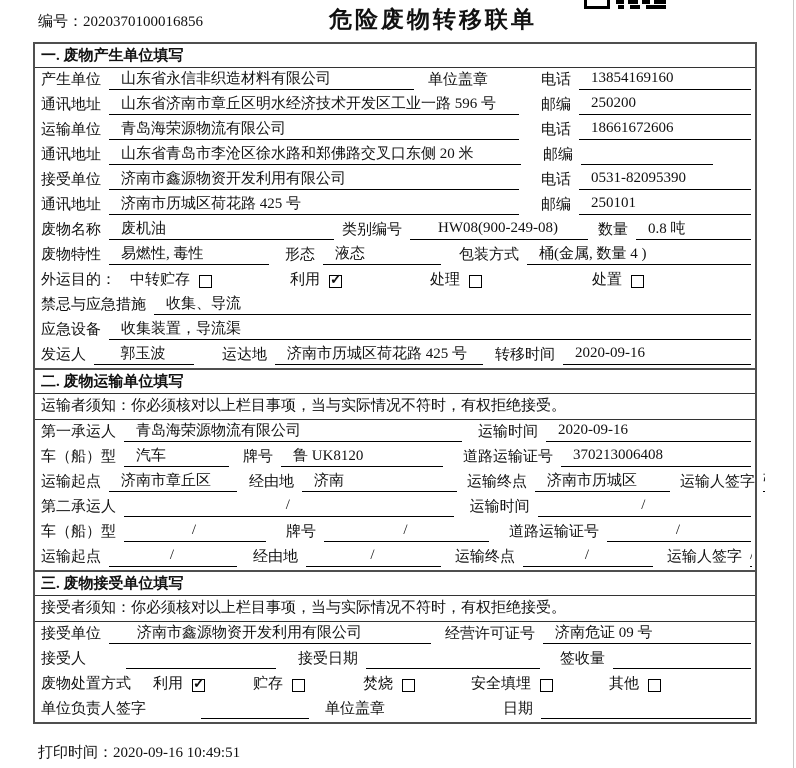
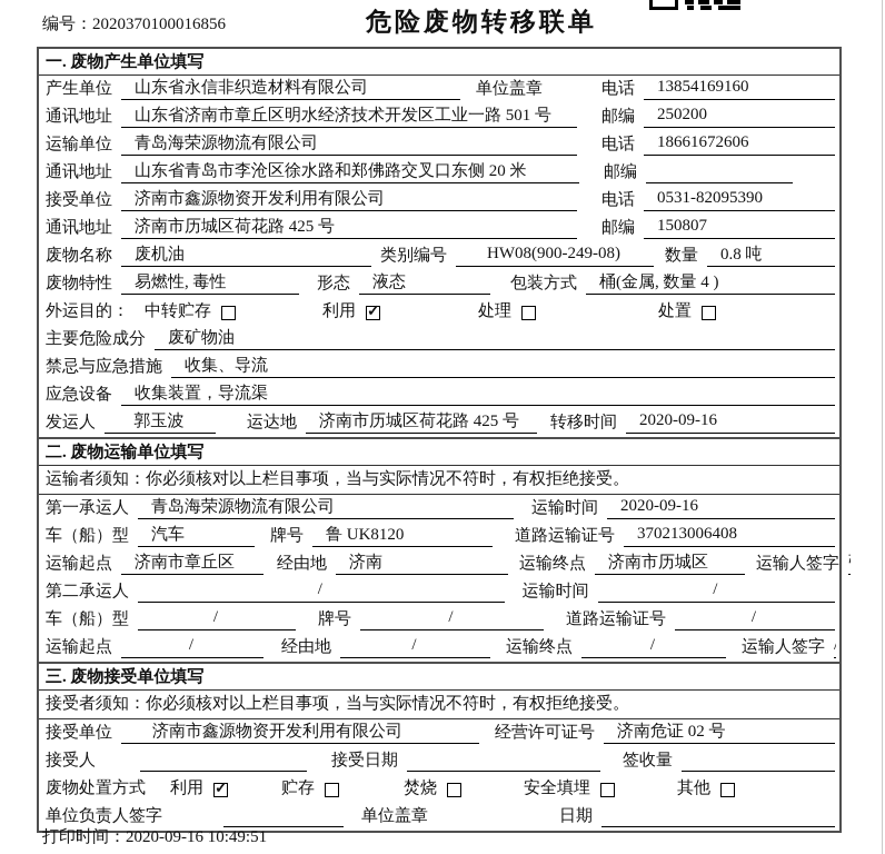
  编号：2020370100016856
  危险废物转移联单
  一. 废物产生单位填写
  产生单位
  山东省永信非织造材料有限公司
  单位盖章
  电话
  13854169160
  通讯地址
- 山东省济南市章丘区明水经济技术开发区工业一路 596 号
+ 山东省济南市章丘区明水经济技术开发区工业一路 501 号
  邮编
  250200
  运输单位
  青岛海荣源物流有限公司
  电话
  18661672606
  通讯地址
  山东省青岛市李沧区徐水路和郑佛路交叉口东侧 20 米
  邮编
  接受单位
  济南市鑫源物资开发利用有限公司
  电话
  0531-82095390
  通讯地址
  济南市历城区荷花路 425 号
  邮编
- 250101
+ 150807
  废物名称
  废机油
  类别编号
  HW08(900-249-08)
  数量
  0.8 吨
  废物特性
  易燃性, 毒性
  形态
  液态
  包装方式
  桶(金属, 数量 4 )
  外运目的：
  中转贮存
  利用
  处理
  处置
+ 主要危险成分
+ 废矿物油
  禁忌与应急措施
  收集、导流
  应急设备
  收集装置，导流渠
  发运人
  郭玉波
  运达地
  济南市历城区荷花路 425 号
  转移时间
  2020-09-16
  二. 废物运输单位填写
  运输者须知：你必须核对以上栏目事项，当与实际情况不符时，有权拒绝接受。
  第一承运人
  青岛海荣源物流有限公司
  运输时间
  2020-09-16
  车（船）型
  汽车
  牌号
  鲁 UK8120
  道路运输证号
  370213006408
  运输起点
  济南市章丘区
  经由地
  济南
  运输终点
  济南市历城区
  运输人签字
  第二承运人
  /
  运输时间
  /
  车（船）型
  /
  牌号
  /
  道路运输证号
  /
  运输起点
  /
  经由地
  /
  运输终点
  /
  运输人签字
  三. 废物接受单位填写
  接受者须知：你必须核对以上栏目事项，当与实际情况不符时，有权拒绝接受。
  接受单位
  济南市鑫源物资开发利用有限公司
  经营许可证号
- 济南危证 09 号
+ 济南危证 02 号
  接受人
  接受日期
  签收量
  废物处置方式
  利用
  贮存
  焚烧
  安全填埋
  其他
  单位负责人签字
  单位盖章
  日期
  打印时间：2020-09-16 10:49:51
